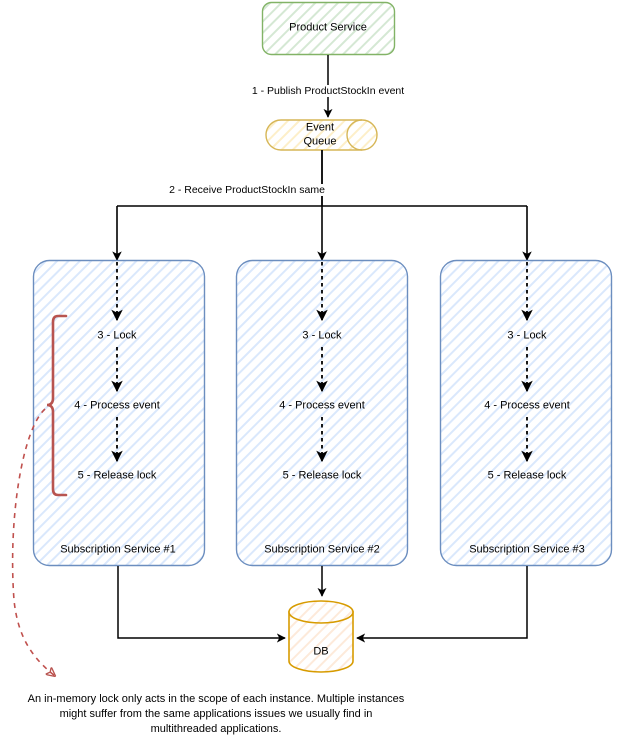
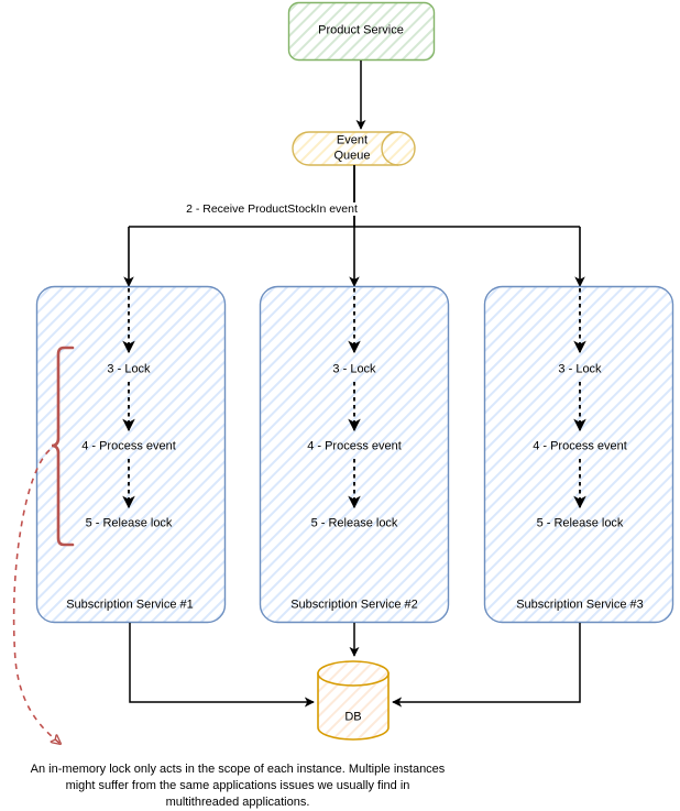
  Product Service
- 1 - Publish ProductStockIn event
  Event
  Queue
- 2 - Receive ProductStockIn same
+ 2 - Receive ProductStockIn event
  3 - Lock
  4 - Process event
  5 - Release lock
  Subscription Service #1
  3 - Lock
  4 - Process event
  5 - Release lock
  Subscription Service #2
  3 - Lock
  4 - Process event
  5 - Release lock
  Subscription Service #3
  DB
  An in-memory lock only acts in the scope of each instance. Multiple instances might suffer from the same applications issues we usually find in multithreaded applications.
